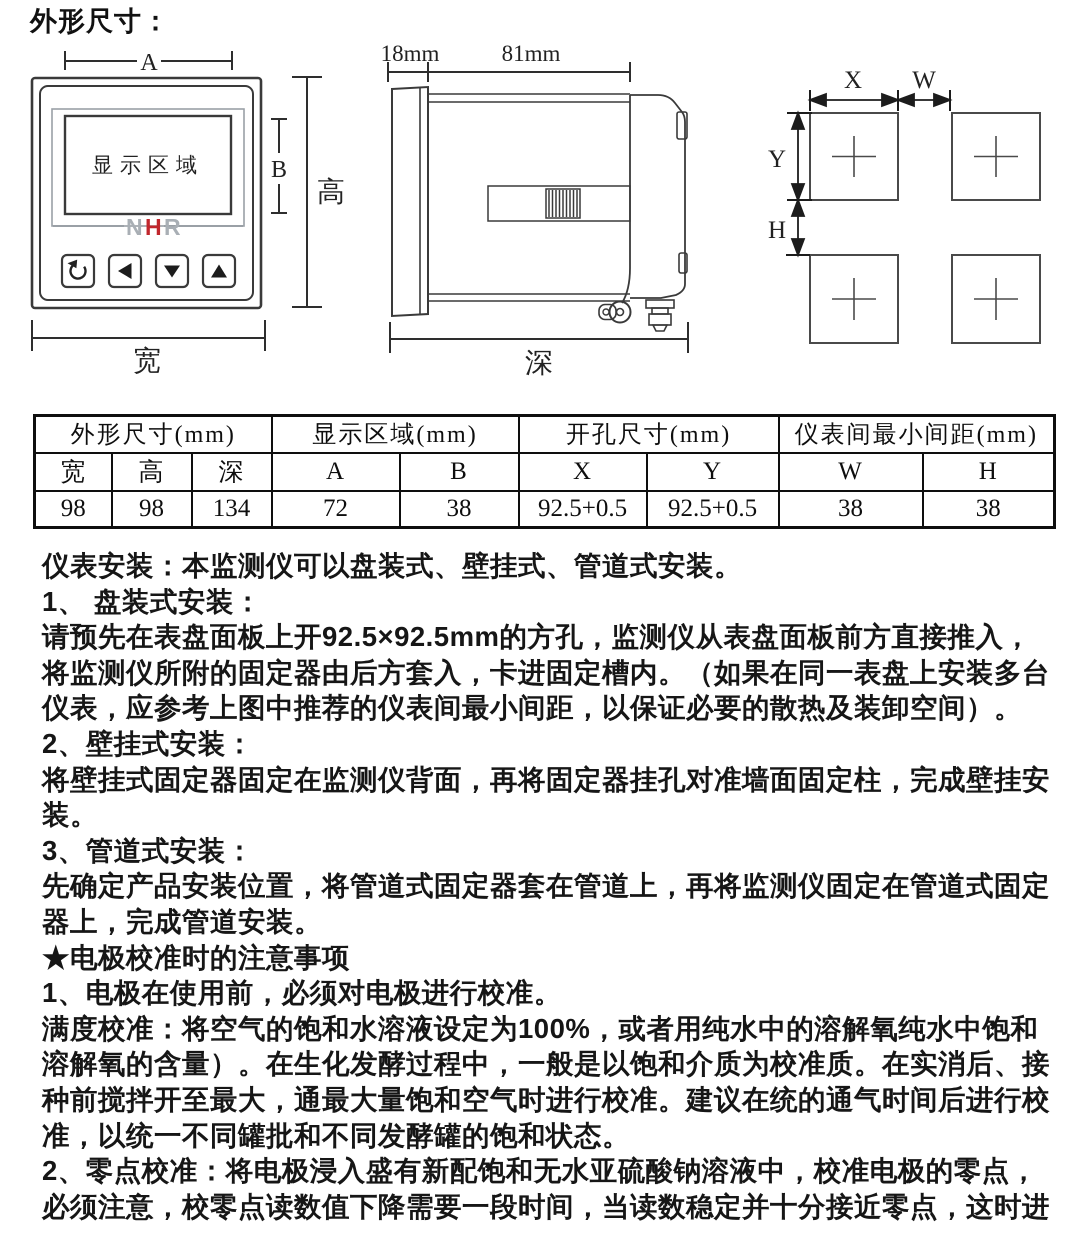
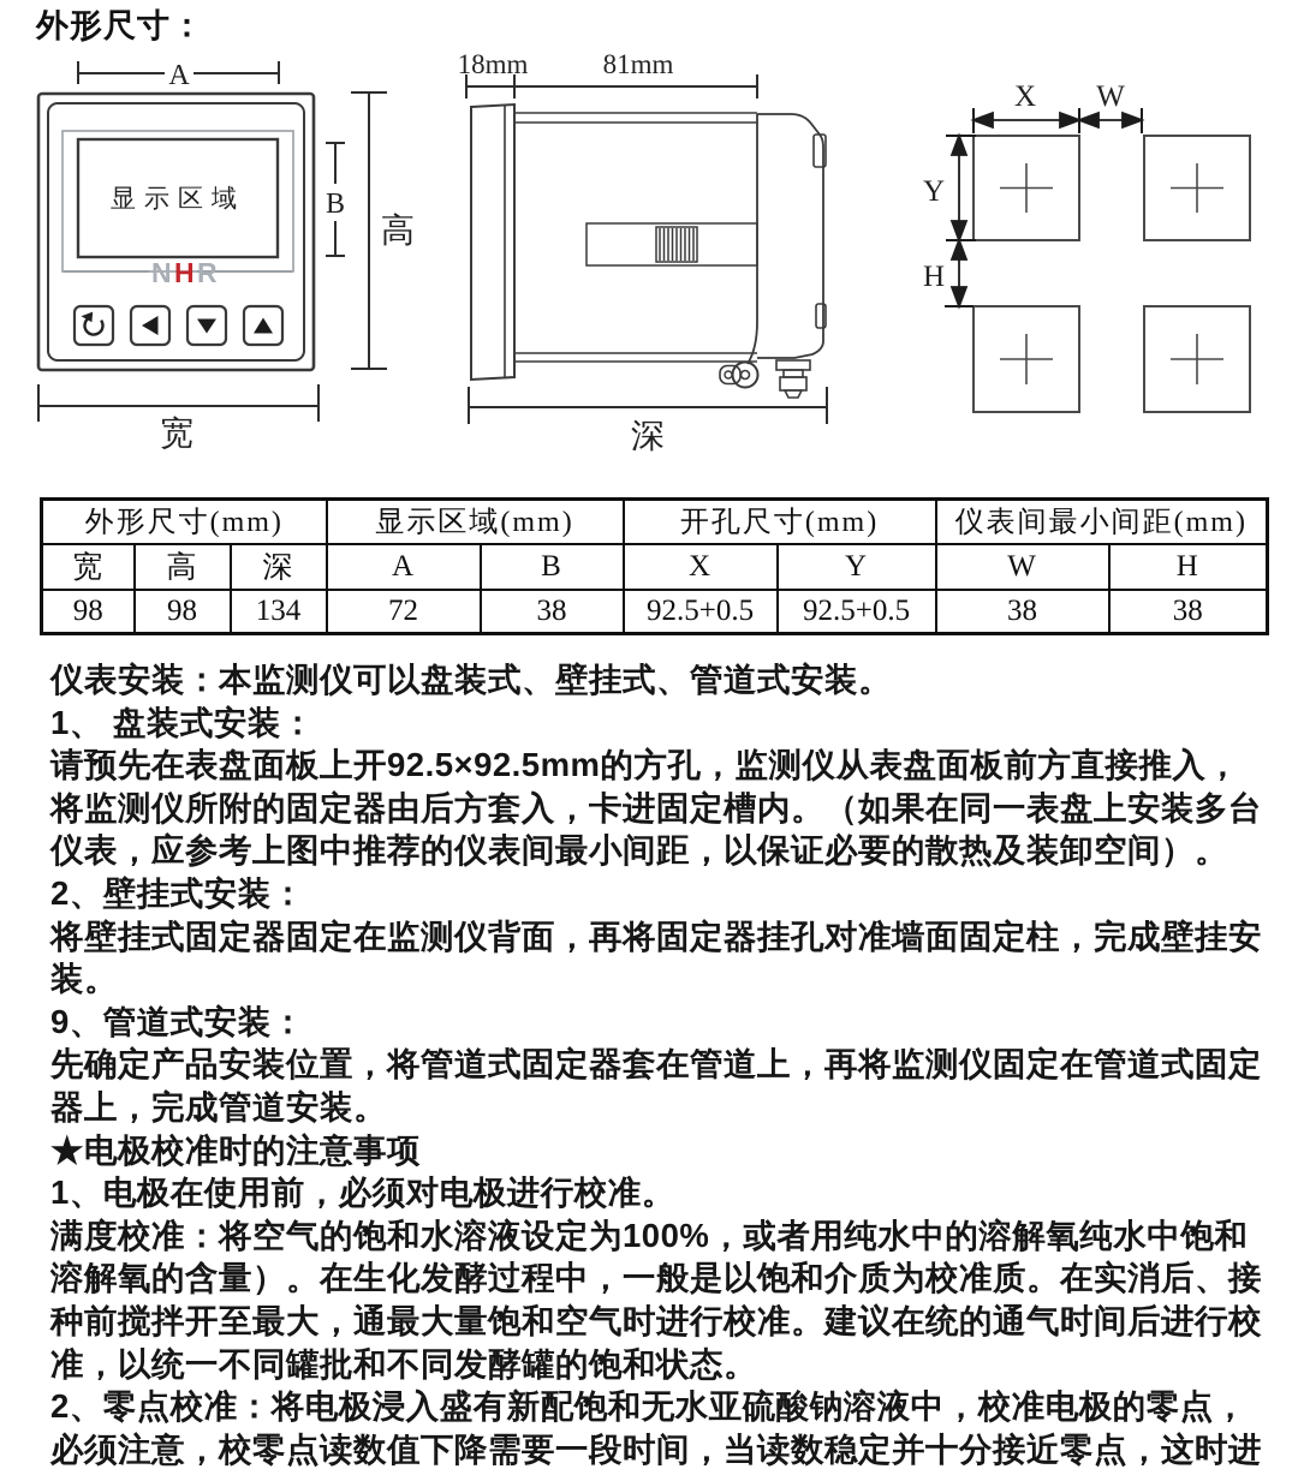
  外形尺寸：
  A
  显示区域
  N H R
  B
  高
  宽
  18mm
  81mm
  深
  X
  W
  Y
  H
  外形尺寸(mm)	显示区域(mm)	开孔尺寸(mm)	仪表间最小间距(mm)
  宽	高	深	A	B	X	Y	W	H
  98	98	134	72	38	92.5+0.5	92.5+0.5	38	38
  仪表安装：本监测仪可以盘装式、壁挂式、管道式安装。
  1、 盘装式安装：
  请预先在表盘面板上开92.5×92.5mm的方孔，监测仪从表盘面板前方直接推入，
  将监测仪所附的固定器由后方套入，卡进固定槽内。（如果在同一表盘上安装多台
  仪表，应参考上图中推荐的仪表间最小间距，以保证必要的散热及装卸空间）。
  2、壁挂式安装：
  将壁挂式固定器固定在监测仪背面，再将固定器挂孔对准墙面固定柱，完成壁挂安
  装。
- 3、管道式安装：
+ 9、管道式安装：
  先确定产品安装位置，将管道式固定器套在管道上，再将监测仪固定在管道式固定
  器上，完成管道安装。
  ★电极校准时的注意事项
  1、电极在使用前，必须对电极进行校准。
  满度校准：将空气的饱和水溶液设定为100%，或者用纯水中的溶解氧纯水中饱和
  溶解氧的含量）。在生化发酵过程中，一般是以饱和介质为校准质。在实消后、接
  种前搅拌开至最大，通最大量饱和空气时进行校准。建议在统的通气时间后进行校
  准，以统一不同罐批和不同发酵罐的饱和状态。
  2、零点校准：将电极浸入盛有新配饱和无水亚硫酸钠溶液中，校准电极的零点，
  必须注意，校零点读数值下降需要一段时间，当读数稳定并十分接近零点，这时进
